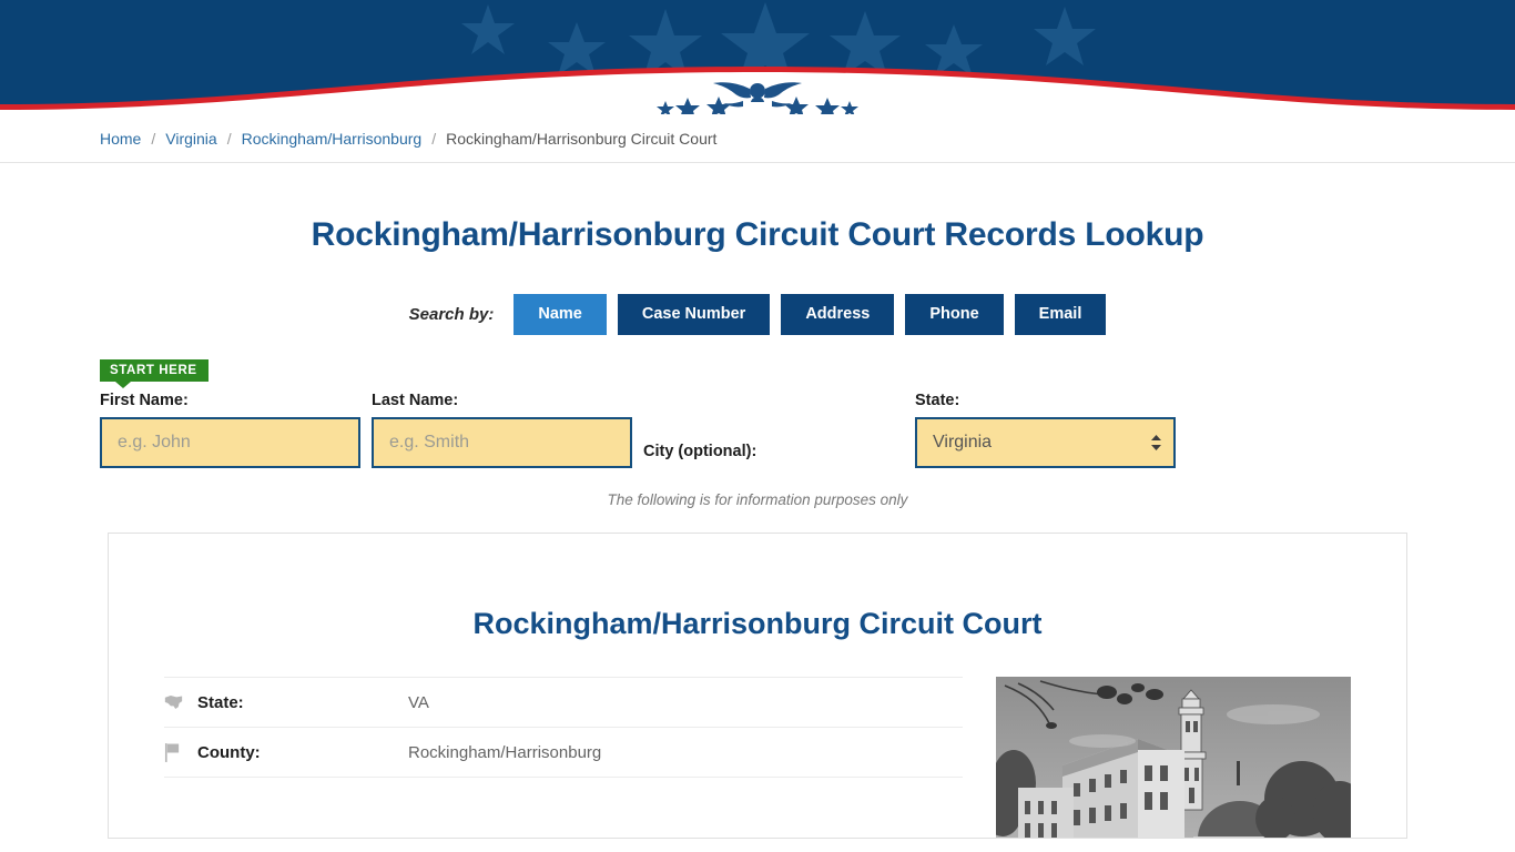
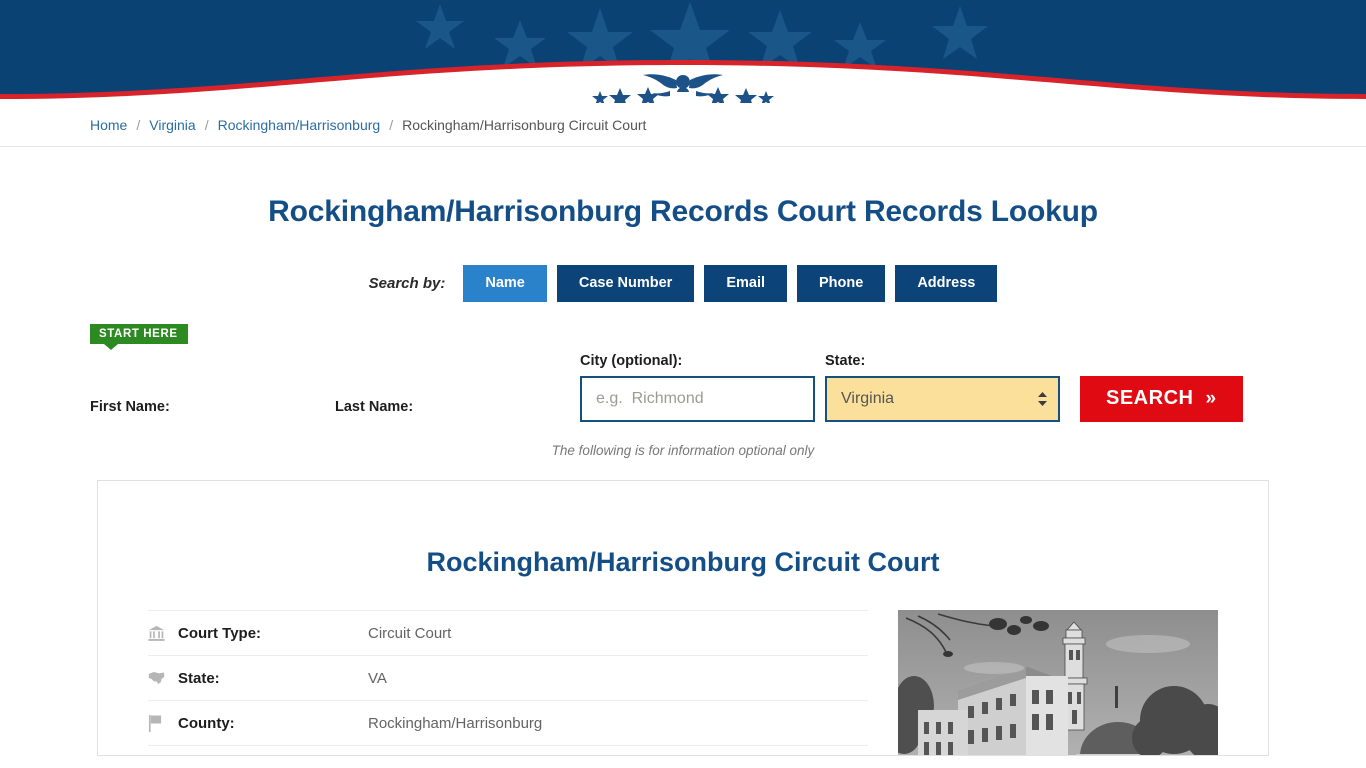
  Home
  /
  Virginia
  /
  Rockingham/Harrisonburg
  /
  Rockingham/Harrisonburg Circuit Court
- Rockingham/Harrisonburg Circuit Court Records Lookup
+ Rockingham/Harrisonburg Records Court Records Lookup
  Search by:
  Name
  Case Number
- Address
+ Email
  Phone
- Email
+ Address
  START HERE
  First Name:
- e.g. John
  Last Name:
- e.g. Smith
  City (optional):
+ e.g. Richmond
  State:
  Virginia
+ SEARCH
+ »
- The following is for information purposes only
+ The following is for information optional only
  Rockingham/Harrisonburg Circuit Court
+ Court Type:
+ Circuit Court
  State:
  VA
  County:
  Rockingham/Harrisonburg
